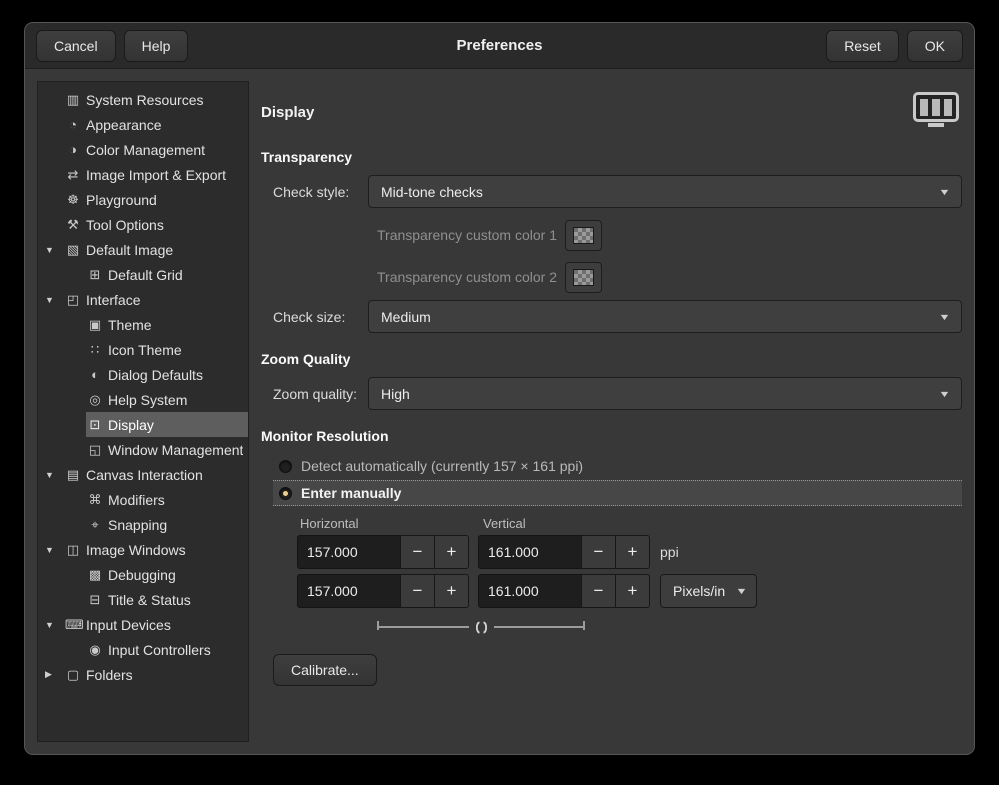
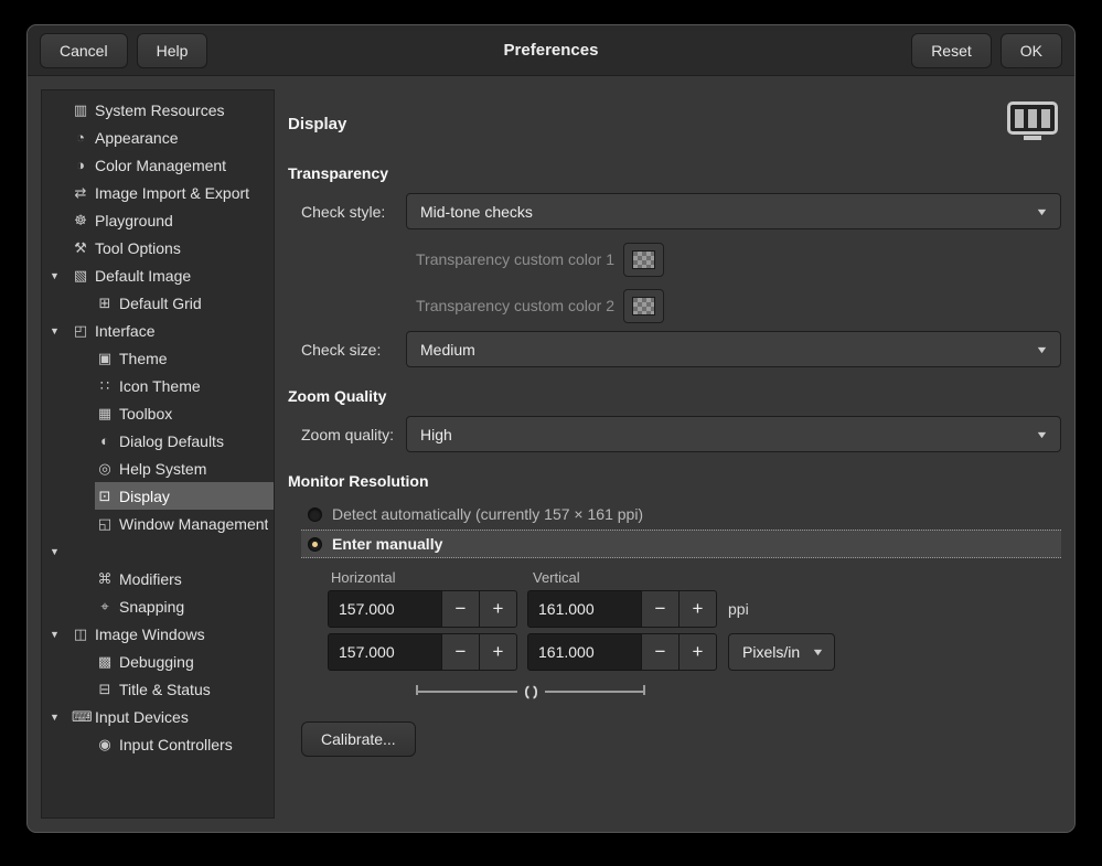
  Cancel
  Help
  Preferences
  Reset
  OK
  ▥
  System Resources
  ◔
  Appearance
  ◑
  Color Management
  ⇄
  Image Import & Export
  ☸
  Playground
  ⚒
  Tool Options
  ▼
  ▧
  Default Image
  ⊞
  Default Grid
  ▼
  ◰
  Interface
  ▣
  Theme
  ∷
  Icon Theme
+ ▦
+ Toolbox
  ◐
  Dialog Defaults
  ◎
  Help System
  ⊡
  Display
  ◱
  Window Management
  ▼
- ▤
- Canvas Interaction
  ⌘
  Modifiers
  ⌖
  Snapping
  ▼
  ◫
  Image Windows
  ▩
  Debugging
  ⊟
  Title & Status
  ▼
  ⌨
  Input Devices
  ◉
  Input Controllers
- ▶
- ▢
- Folders
  Display
  Transparency
  Check style:
  Mid-tone checks
  ▼
  Transparency custom color 1
  Transparency custom color 2
  Check size:
  Medium
  ▼
  Zoom Quality
  Zoom quality:
  High
  ▼
  Monitor Resolution
  Detect automatically (currently 157 × 161 ppi)
  Enter manually
  Horizontal
  Vertical
  157.000
  −
  +
  161.000
  −
  +
  ppi
  157.000
  −
  +
  161.000
  −
  +
  Pixels/in
  ▼
  Calibrate...
